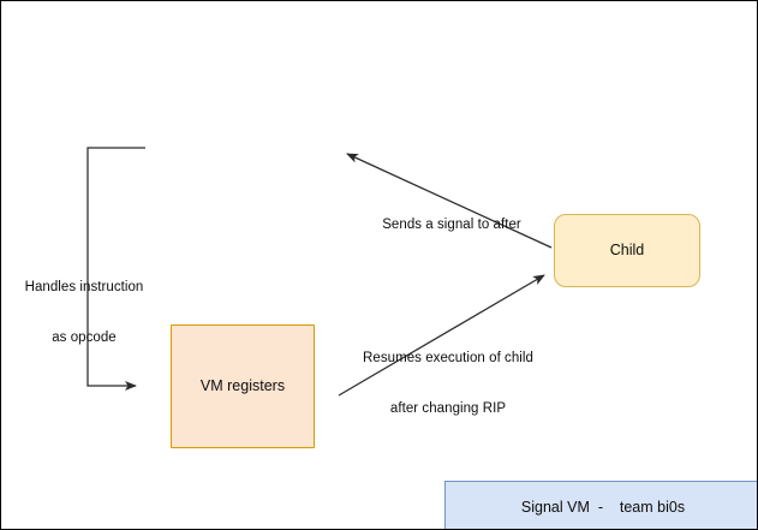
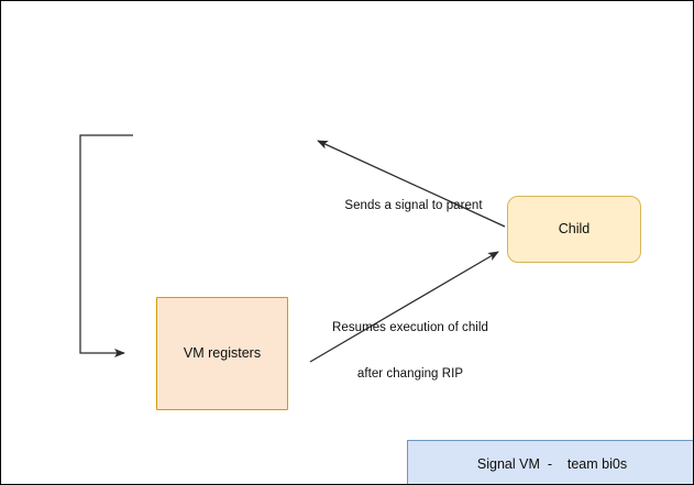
  VM registers
  Child
- Handles instruction
- as opcode
- Sends a signal to after
+ Sends a signal to parent
  Resumes execution of child
  after changing RIP
  Signal VM - team bi0s
